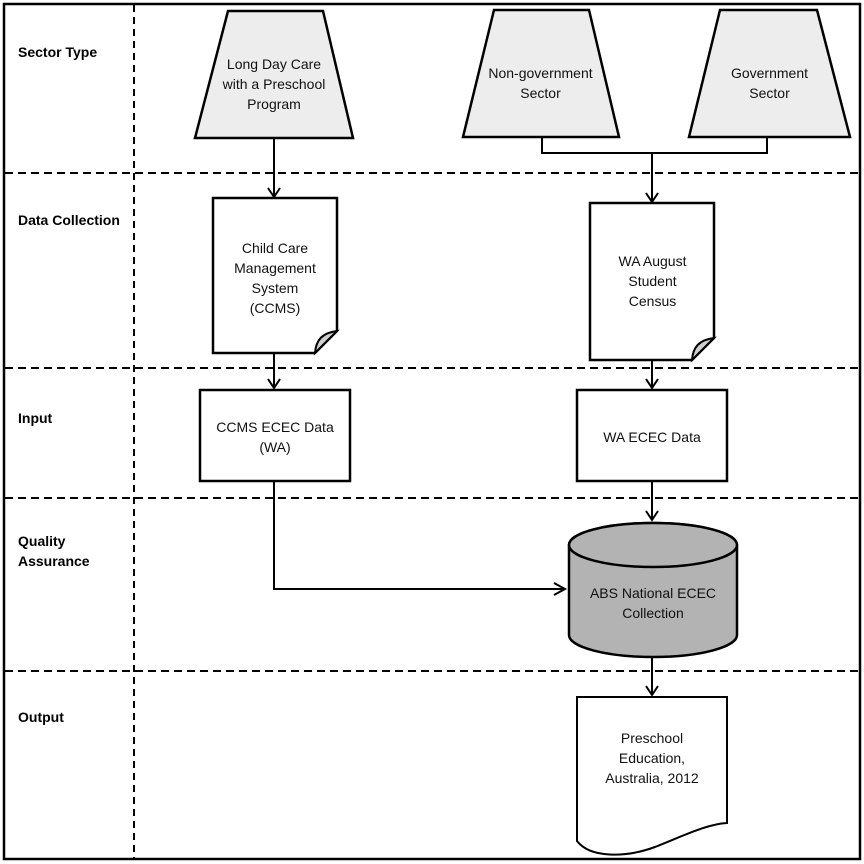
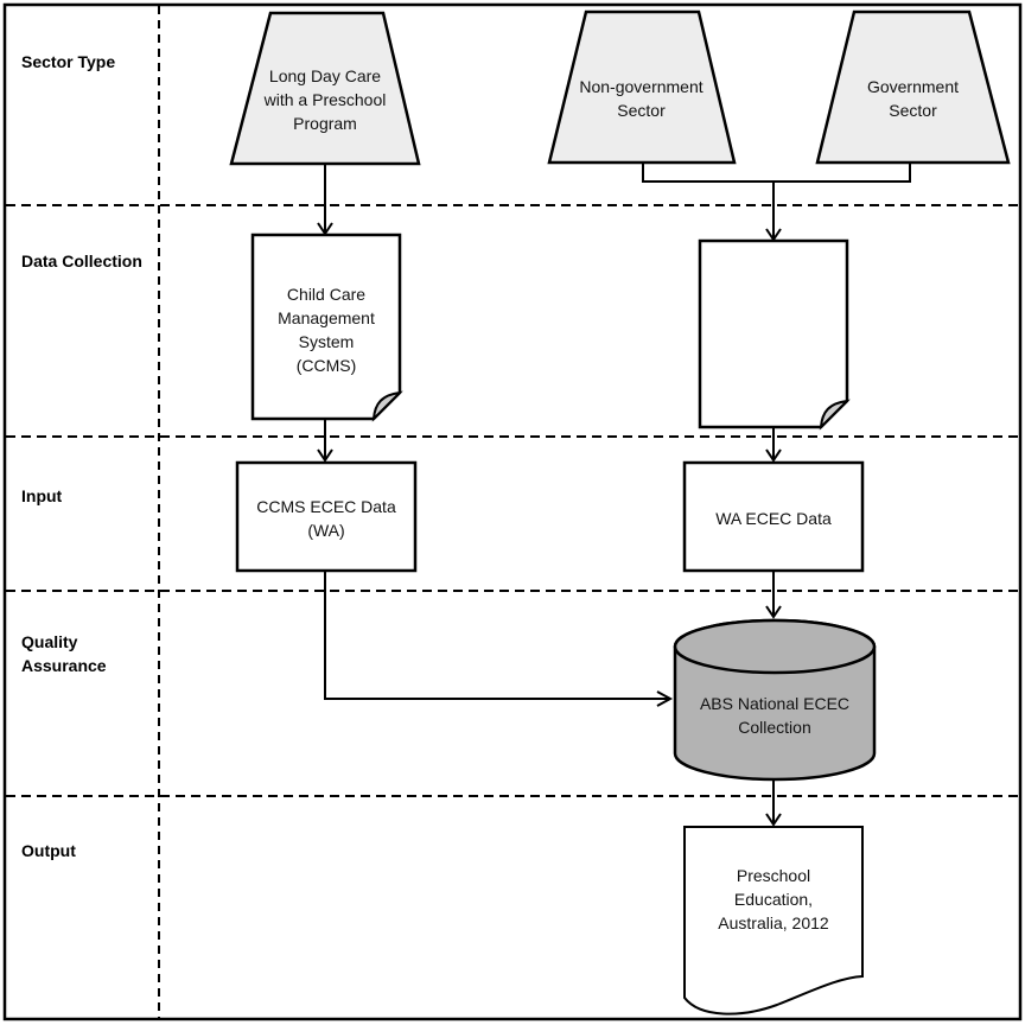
  Sector Type
  Data Collection
  Input
  Quality
  Assurance
  Output
  Long Day Care
  with a Preschool
  Program
  Non-government
  Sector
  Government
  Sector
  Child Care
  Management
  System
  (CCMS)
- WA August
- Student
- Census
  CCMS ECEC Data
  (WA)
  WA ECEC Data
  ABS National ECEC
  Collection
  Preschool
  Education,
  Australia, 2012
